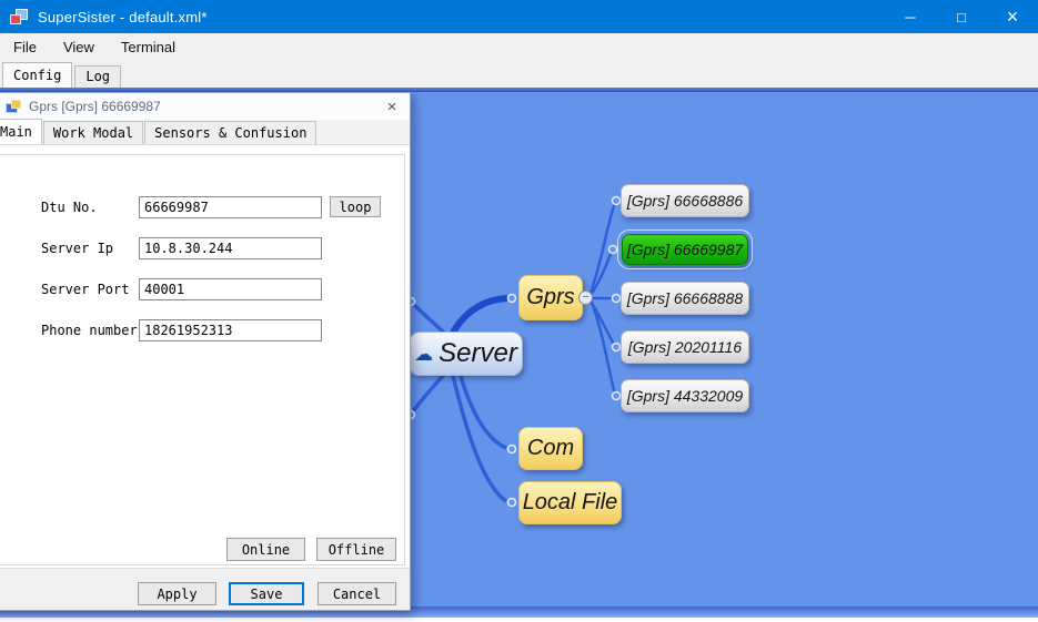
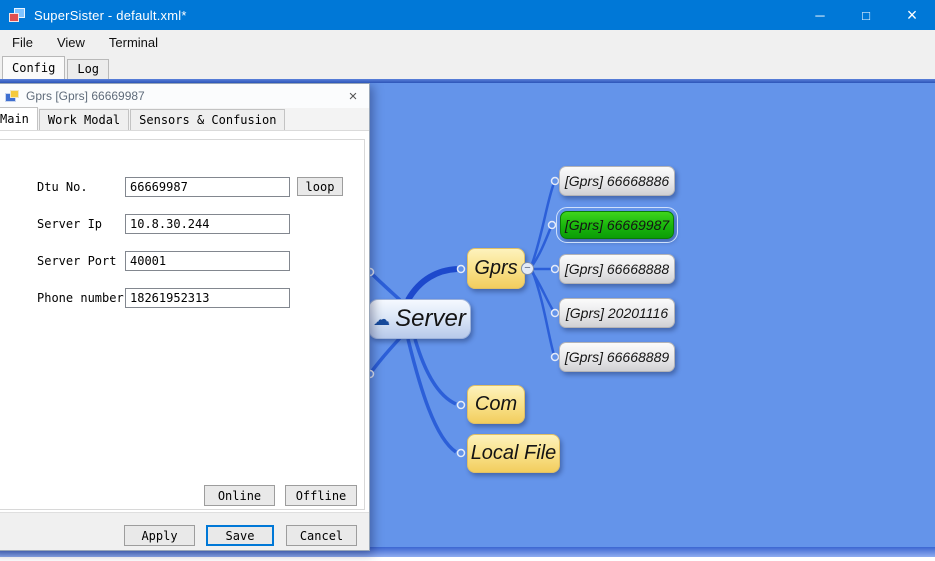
  SuperSister - default.xml*
  ─
  □
  ×
  File
  View
  Terminal
  Config
  Log
  ☁
  Server
  Gprs
  −
  Com
  Local File
  [Gprs] 66668886
  [Gprs] 66669987
  [Gprs] 66668888
  [Gprs] 20201116
- [Gprs] 44332009
+ [Gprs] 66668889
  Gprs [Gprs] 66669987
  ×
  Main
  Work Modal
  Sensors & Confusion
  Dtu No.
  66669987
  Server Ip
  10.8.30.244
  loop
  Server Port
  40001
  Phone number
  18261952313
  Online
  Offline
  Apply
  Save
  Cancel
